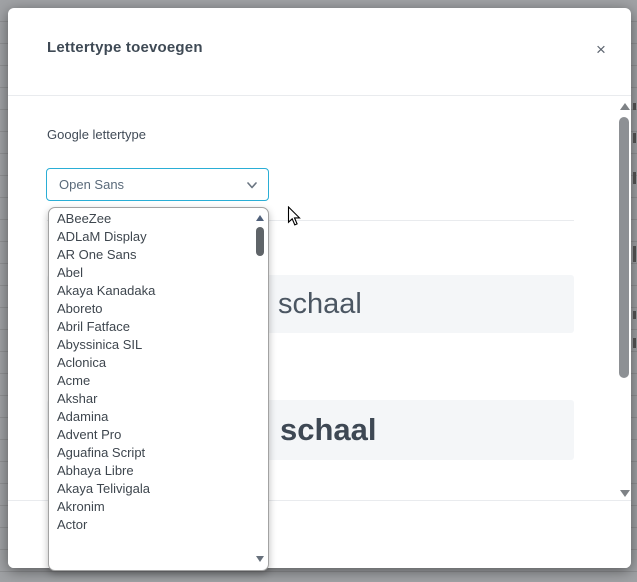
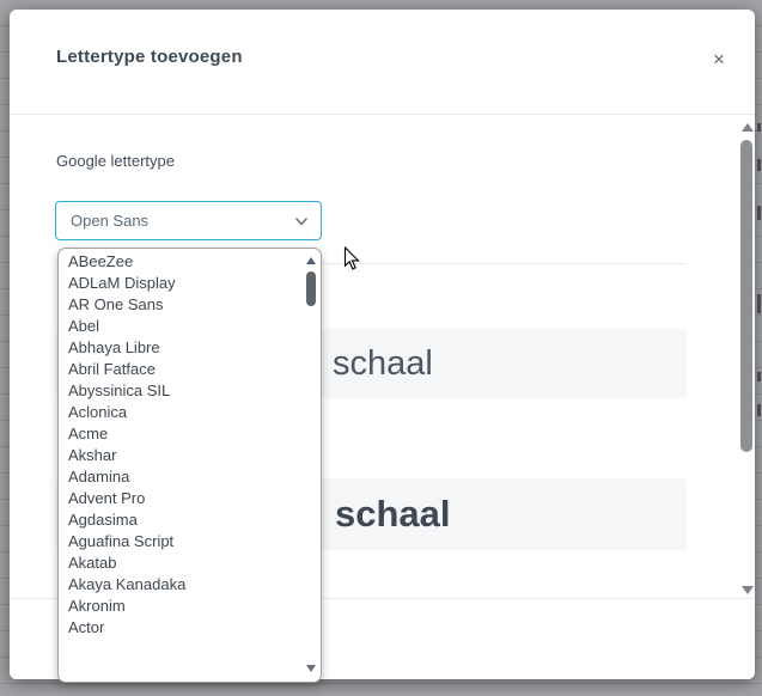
  Lettertype toevoegen
  ×
  Google lettertype
  Open Sans
  schaal
  schaal
  ABeeZee
  ADLaM Display
  AR One Sans
  Abel
- Akaya Kanadaka
+ Abhaya Libre
- Aboreto
  Abril Fatface
  Abyssinica SIL
  Aclonica
  Acme
  Akshar
  Adamina
  Advent Pro
+ Agdasima
  Aguafina Script
+ Akatab
- Abhaya Libre
+ Akaya Kanadaka
- Akaya Telivigala
  Akronim
  Actor
